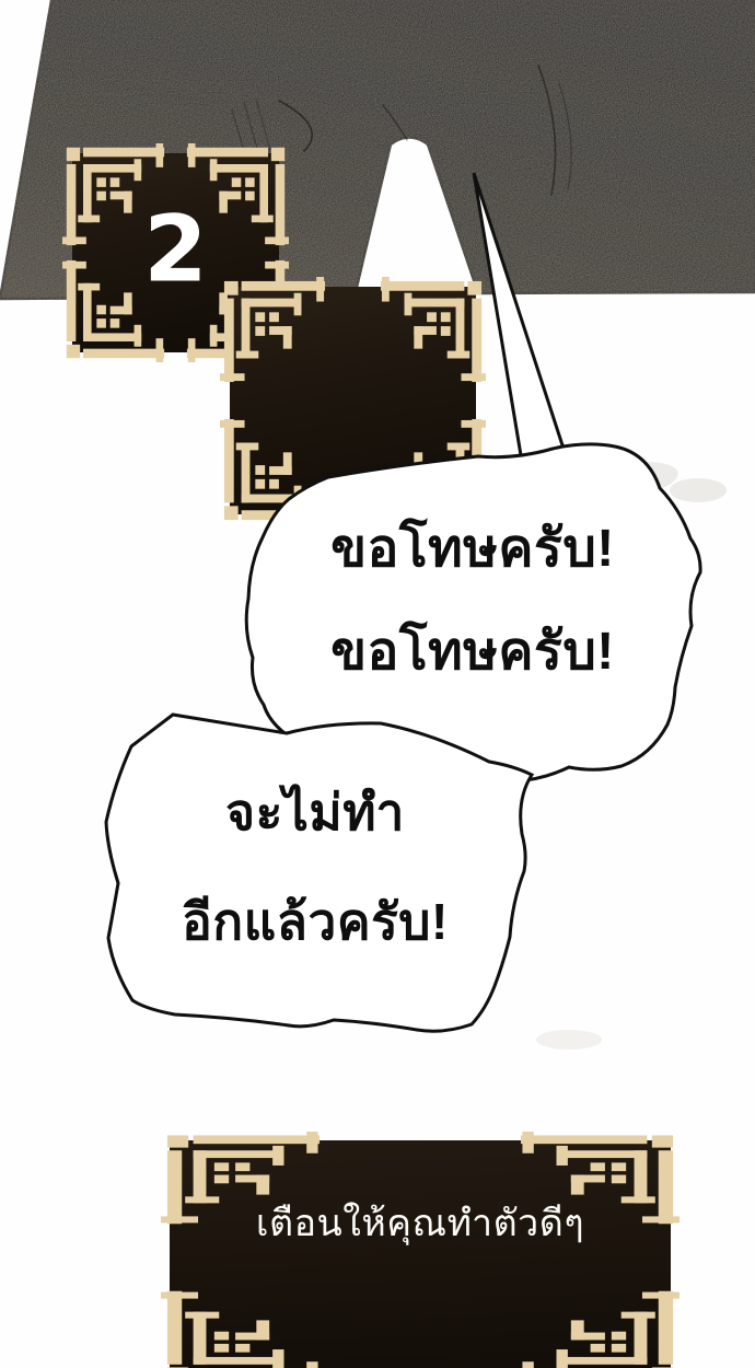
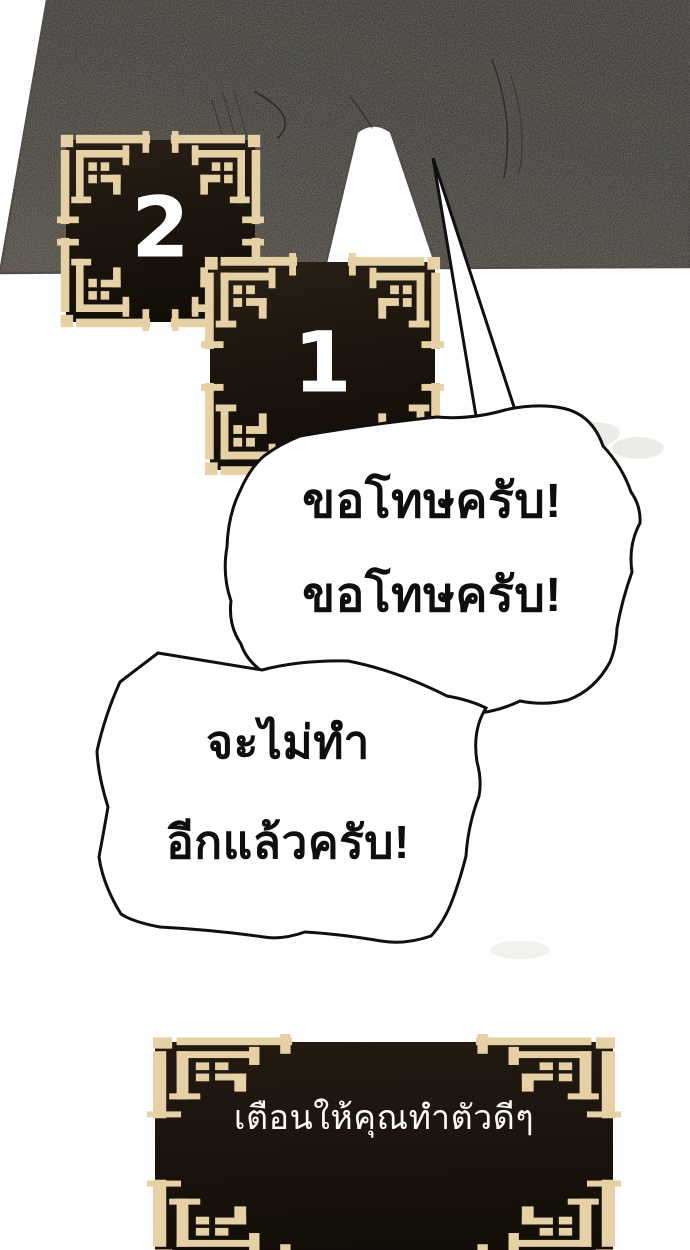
  2
+ 1
  ขอโทษครับ!
  ขอโทษครับ!
  จะไม่ทำ
  อีกแล้วครับ!
  เตือนให้คุณทำตัวดีๆ
